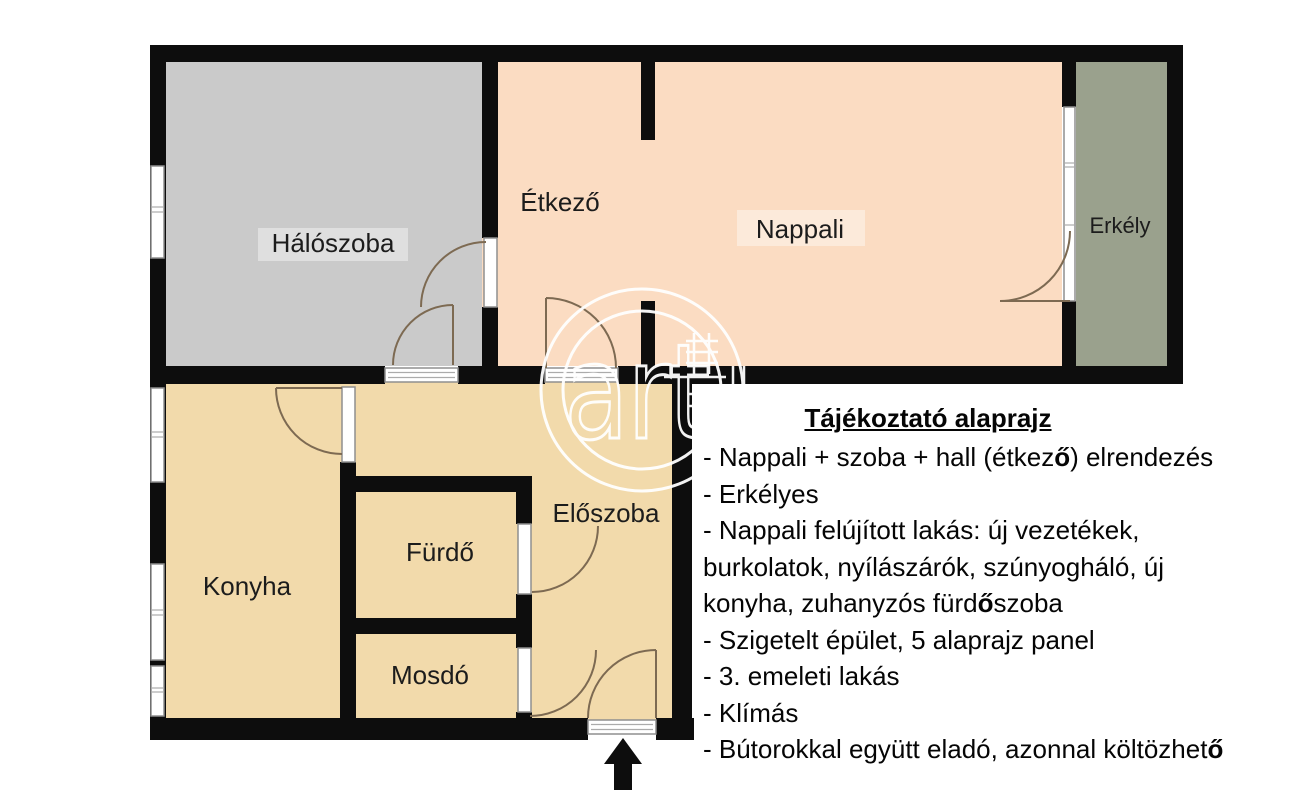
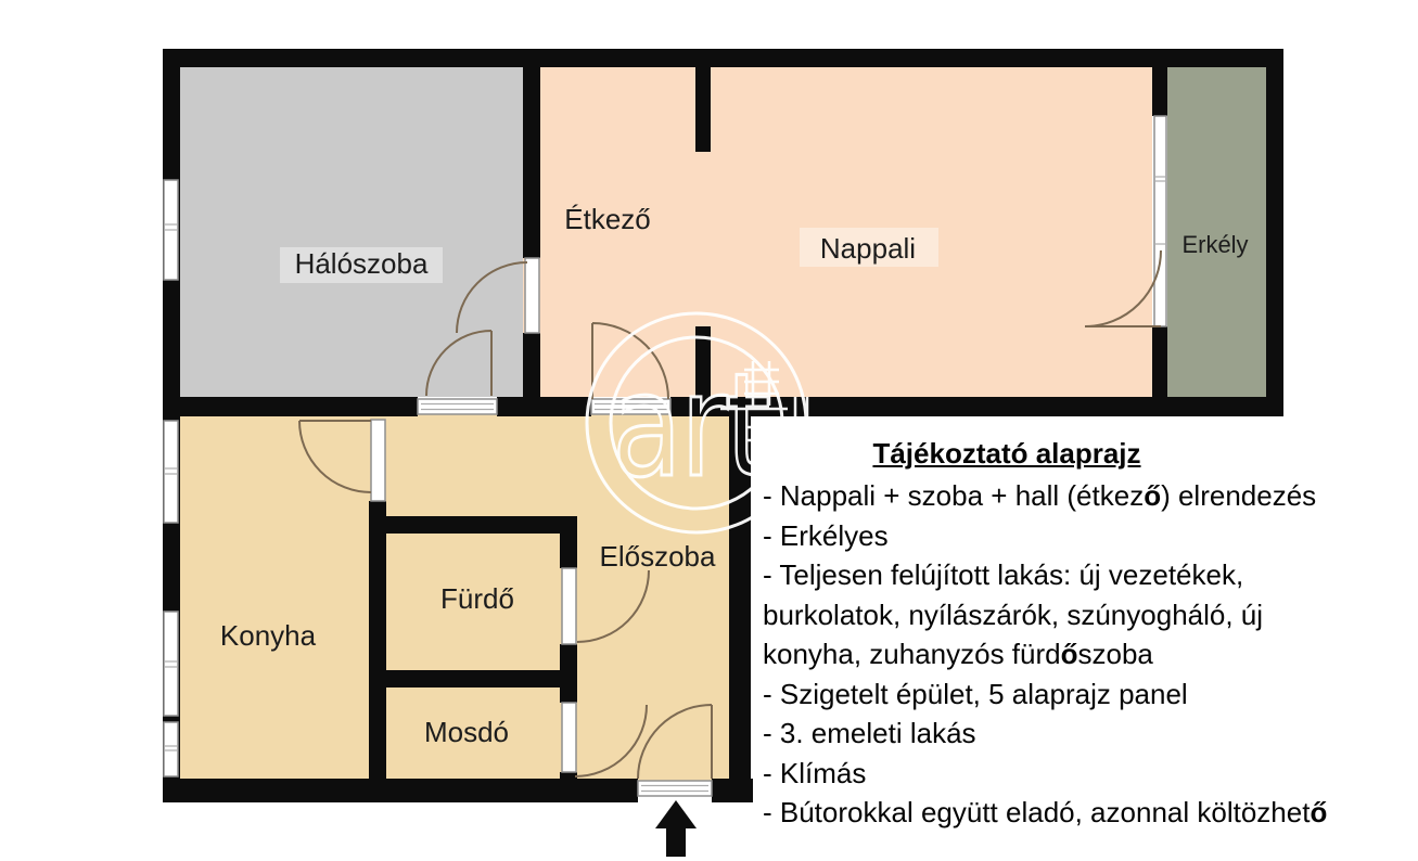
  Hálószoba
  Étkező
  Nappali
  Erkély
  Konyha
  Fürdő
  Mosdó
  Előszoba
  Tájékoztató alaprajz
  - Nappali + szoba + hall (étkező) elrendezés
  - Erkélyes
- - Nappali felújított lakás: új vezetékek,
+ - Teljesen felújított lakás: új vezetékek,
  burkolatok, nyílászárók, szúnyogháló, új
  konyha, zuhanyzós fürdőszoba
  - Szigetelt épület, 5 alaprajz panel
  - 3. emeleti lakás
  - Klímás
  - Bútorokkal együtt eladó, azonnal költözhető
